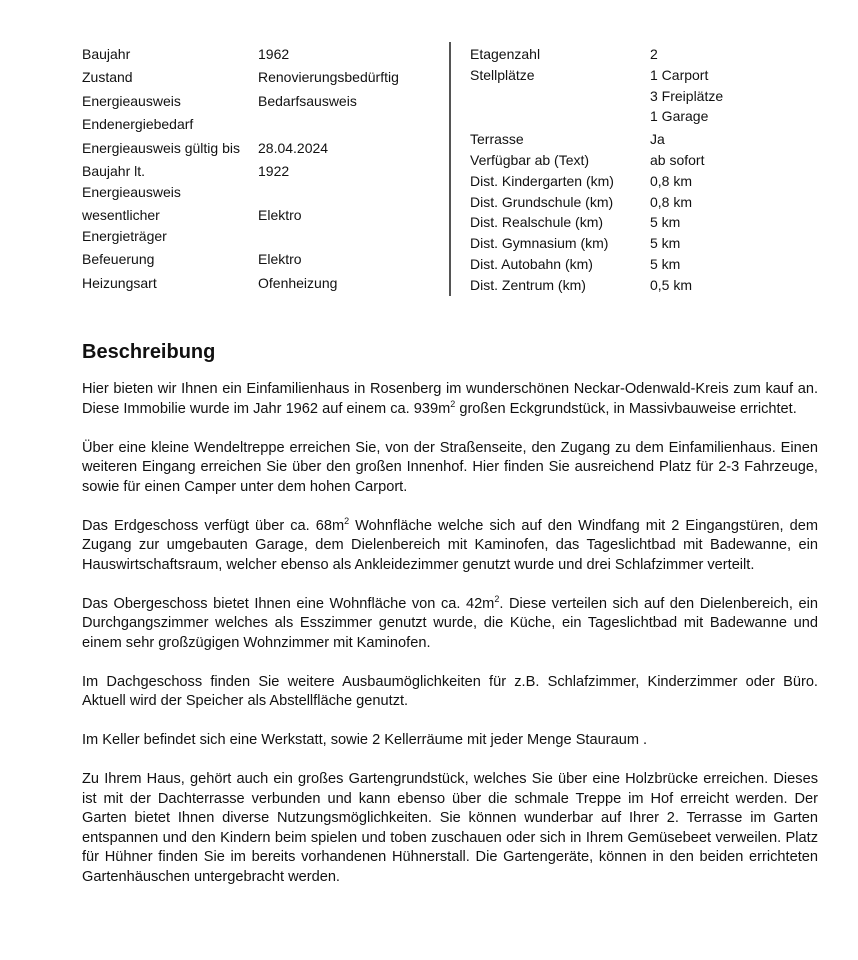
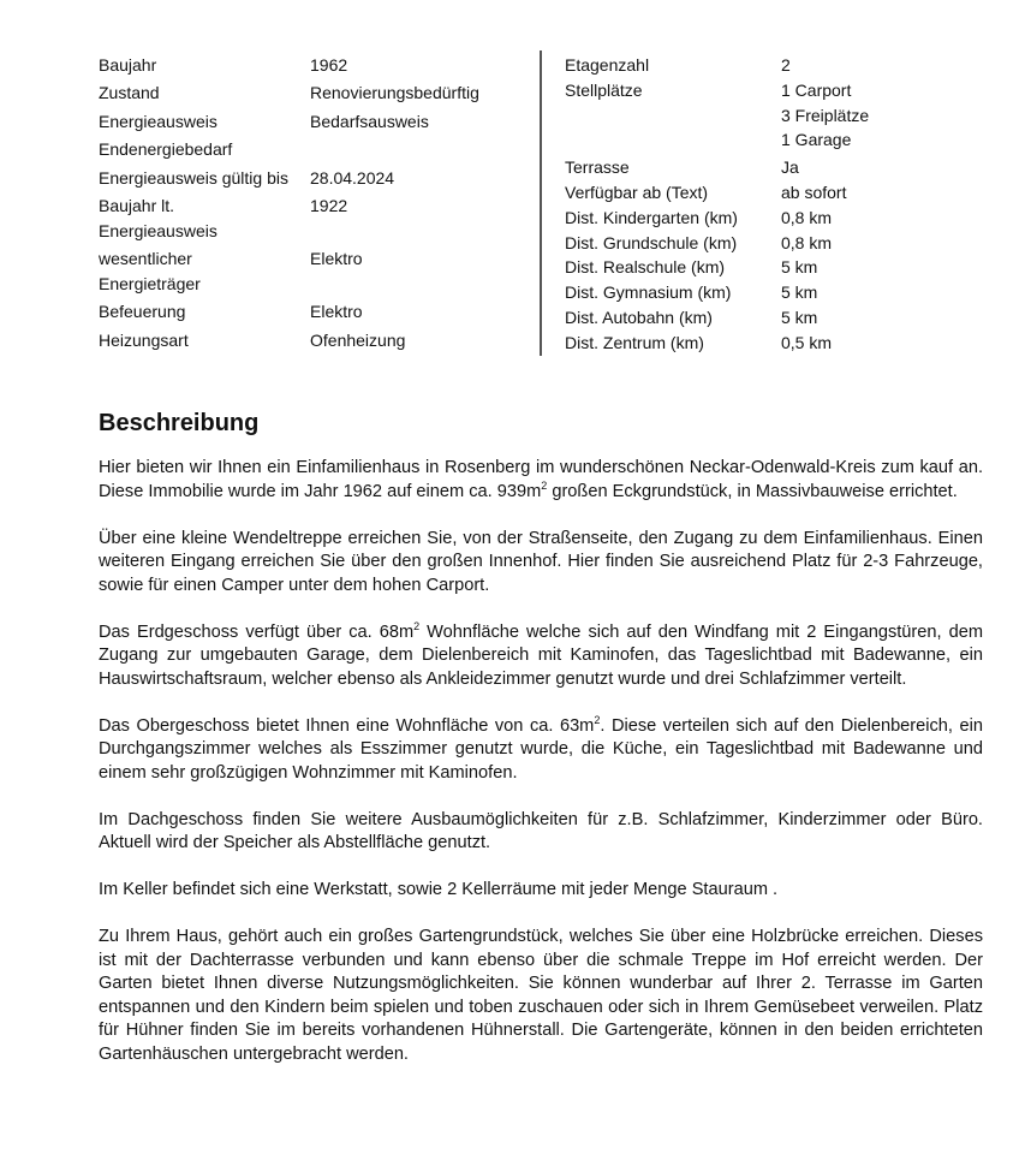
  Baujahr
  1962
  Zustand
  Renovierungsbedürftig
  Energieausweis
  Bedarfsausweis
  Endenergiebedarf
  Energieausweis gültig bis
  28.04.2024
  Baujahr lt. Energieausweis
  1922
  wesentlicher Energieträger
  Elektro
  Befeuerung
  Elektro
  Heizungsart
  Ofenheizung
  Etagenzahl
  2
  Stellplätze
  1 Carport
  3 Freiplätze
  1 Garage
  Terrasse
  Ja
  Verfügbar ab (Text)
  ab sofort
  Dist. Kindergarten (km)
  0,8 km
  Dist. Grundschule (km)
  0,8 km
  Dist. Realschule (km)
  5 km
  Dist. Gymnasium (km)
  5 km
  Dist. Autobahn (km)
  5 km
  Dist. Zentrum (km)
  0,5 km
  Beschreibung
  Hier bieten wir Ihnen ein Einfamilienhaus in Rosenberg im wunderschönen Neckar-Odenwald-Kreis zum kauf an. Diese Immobilie wurde im Jahr 1962 auf einem ca. 939m2 großen Eckgrundstück, in Massivbau­weise errichtet.
  Über eine kleine Wendeltreppe erreichen Sie, von der Straßenseite, den Zugang zu dem Einfamilienhaus. Einen weiteren Eingang erreichen Sie über den großen Innenhof. Hier finden Sie ausreichend Platz für 2-3 Fahrzeuge, sowie für einen Camper unter dem hohen Carport.
  Das Erdgeschoss verfügt über ca. 68m2 Wohnfläche welche sich auf den Windfang mit 2 Eingangstüren, dem Zugang zur umgebauten Garage, dem Dielenbereich mit Kaminofen, das Tageslichtbad mit Badewan­ne, ein Hauswirtschaftsraum, welcher ebenso als Ankleidezimmer genutzt wurde und drei Schlafzimmer verteilt.
- Das Obergeschoss bietet Ihnen eine Wohnfläche von ca. 42m2. Diese verteilen sich auf den Dielenbereich, ein Durchgangszimmer welches als Esszimmer genutzt wurde, die Küche, ein Tageslichtbad mit Badewan­ne und einem sehr großzügigen Wohnzimmer mit Kaminofen.
+ Das Obergeschoss bietet Ihnen eine Wohnfläche von ca. 63m2. Diese verteilen sich auf den Dielenbereich, ein Durchgangszimmer welches als Esszimmer genutzt wurde, die Küche, ein Tageslichtbad mit Badewan­ne und einem sehr großzügigen Wohnzimmer mit Kaminofen.
  Im Dachgeschoss finden Sie weitere Ausbaumöglichkeiten für z.B. Schlafzimmer, Kinderzimmer oder Büro. Aktuell wird der Speicher als Abstellfläche genutzt.
  Im Keller befindet sich eine Werkstatt, sowie 2 Kellerräume mit jeder Menge Stauraum .
  Zu Ihrem Haus, gehört auch ein großes Gartengrundstück, welches Sie über eine Holzbrücke erreichen. Dieses ist mit der Dachterrasse verbunden und kann ebenso über die schmale Treppe im Hof erreicht wer­den. Der Garten bietet Ihnen diverse Nutzungsmöglichkeiten. Sie können wunderbar auf Ihrer 2. Terrasse im Garten entspannen und den Kindern beim spielen und toben zuschauen oder sich in Ihrem Gemüsebeet verweilen. Platz für Hühner finden Sie im bereits vorhandenen Hühnerstall. Die Gartengeräte, können in den beiden errichteten Gartenhäuschen untergebracht werden.
